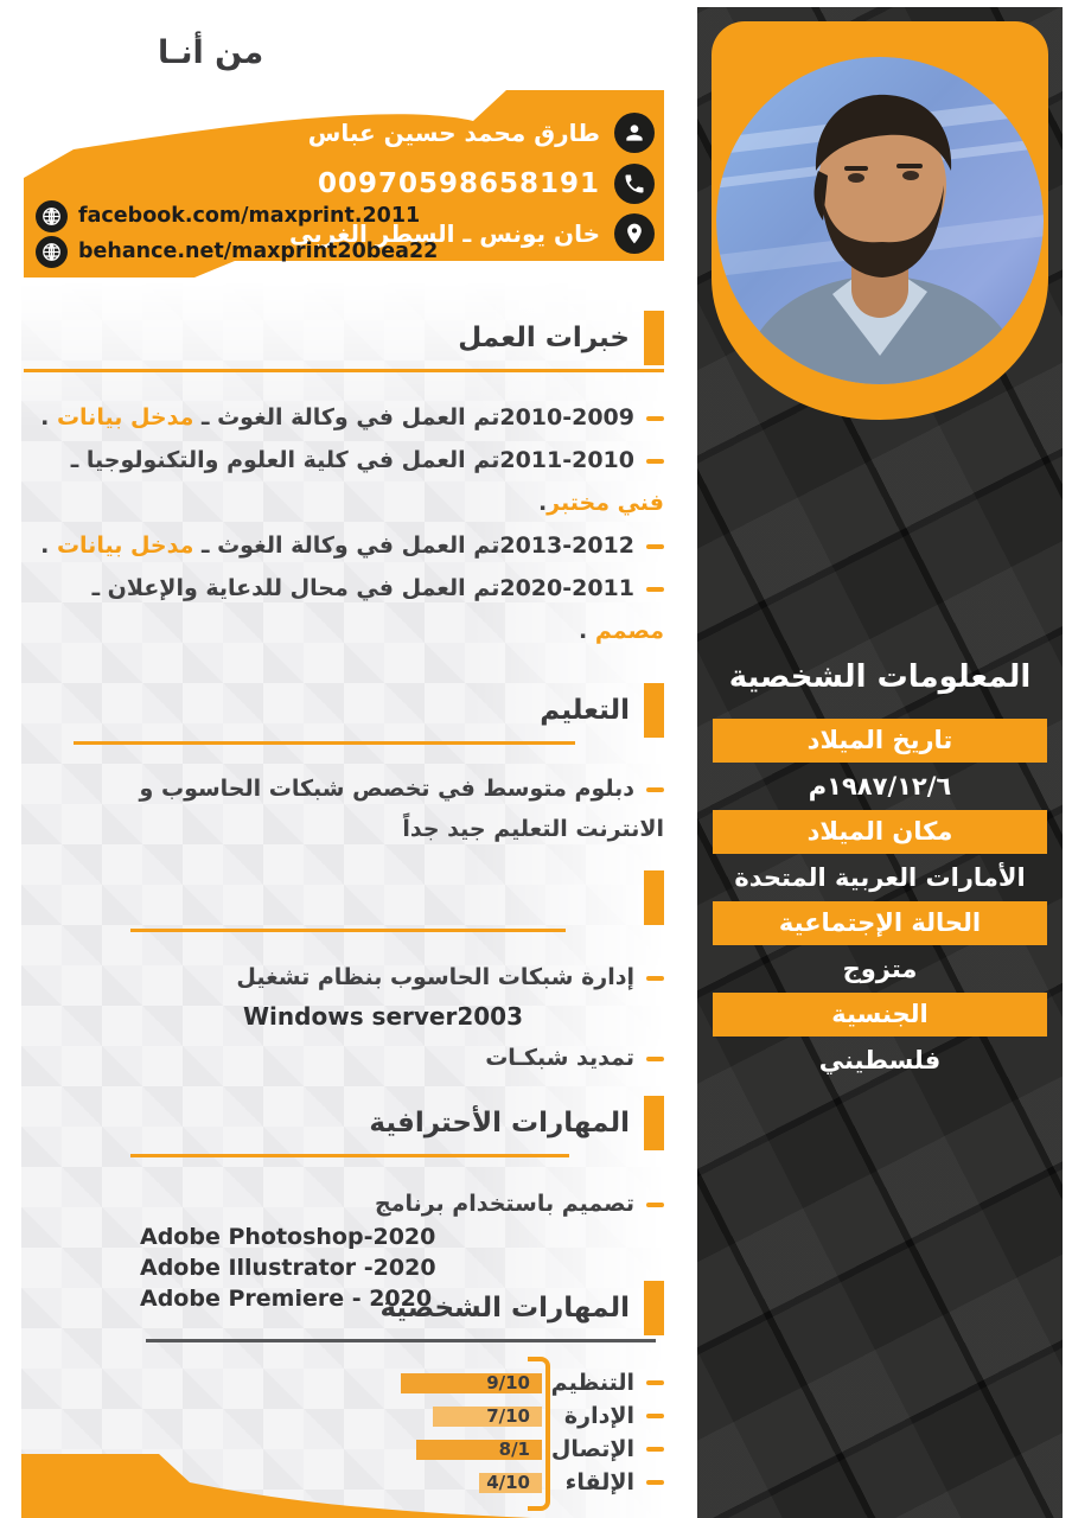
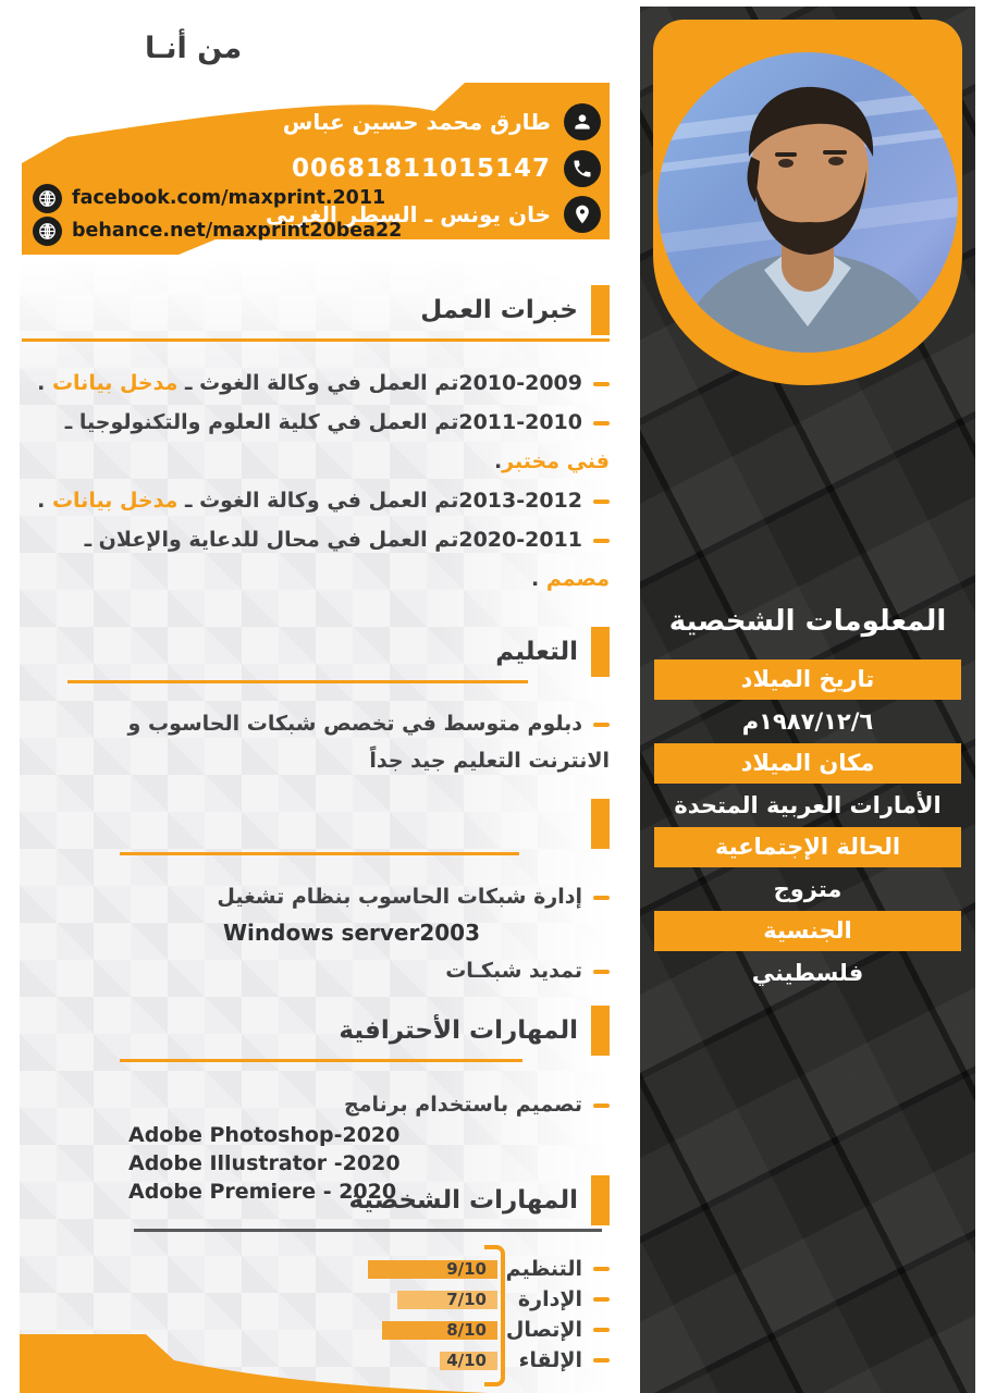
  من أنـا
  طارق محمد حسين عباس
- 00970598658191
+ 00681811015147
  خان يونس ـ السطر الغربي
  facebook.com/maxprint.2011
  behance.net/maxprint20bea22
  خبرات العمل
  2010-2009تم العمل في وكالة الغوث ـ مدخل بيانات .
  2011-2010تم العمل في كلية العلوم والتكنولوجيا ـ فني مختبر.
  2013-2012تم العمل في وكالة الغوث ـ مدخل بيانات .
  2020-2011تم العمل في محال للدعاية والإعلان ـ مصمم .
  التعليم
  دبلوم متوسط في تخصص شبكات الحاسوب و الانترنت التعليم جيد جداً
  إدارة شبكات الحاسوب بنظام تشغيل
  Windows server2003
  تمديد شبكـات
  المهارات الأحترافية
  تصميم باستخدام برنامج
  Adobe Photoshop-2020
  Adobe Illustrator -2020
  Adobe Premiere - 2020
  المهارات الشخصية
  التنظيم
  9/10
  الإدارة
  7/10
  الإتصال
- 8/1
+ 8/10
  الإلقاء
  4/10
  المعلومات الشخصية
  تاريخ الميلاد
  ١٩٨٧/١٢/٦م
  مكان الميلاد
  الأمارات العربية المتحدة
  الحالة الإجتماعية
  متزوج
  الجنسية
  فلسطيني
